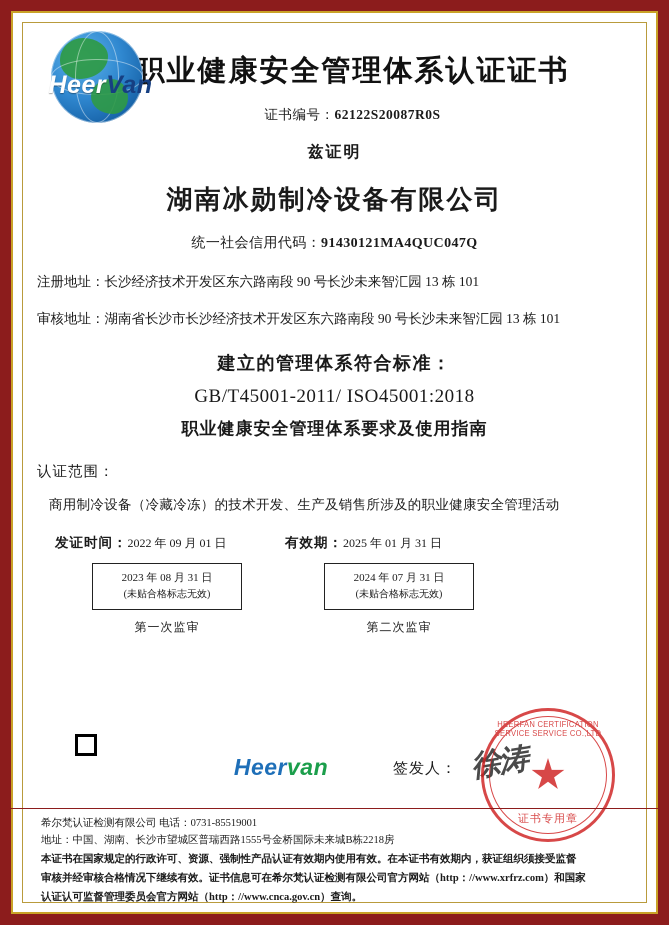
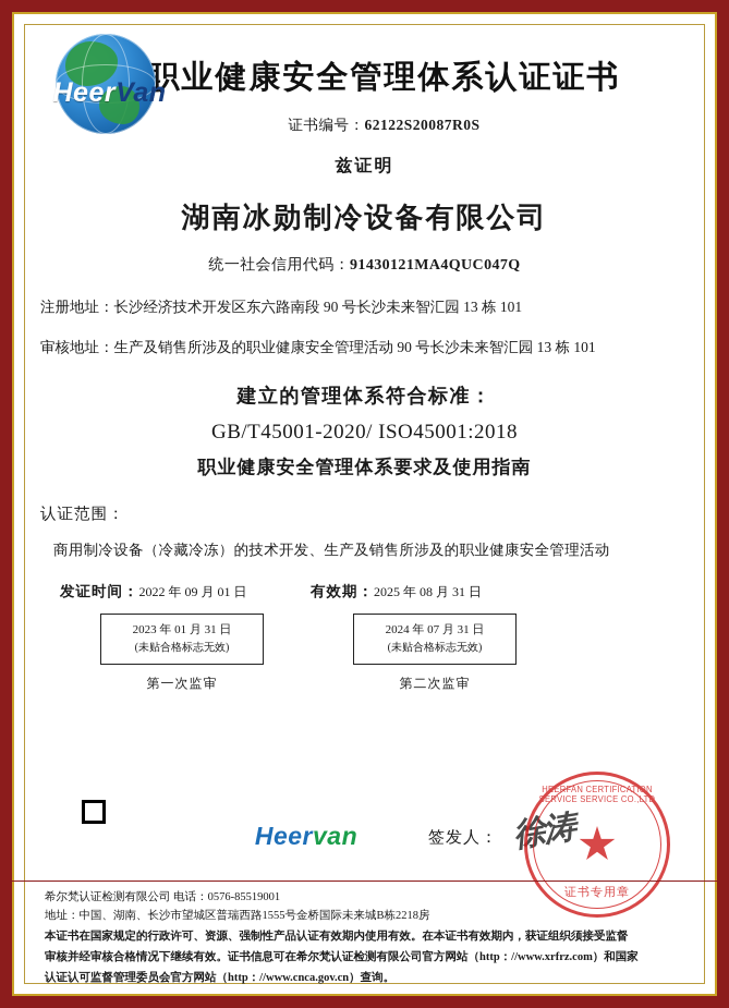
  HeerVan
  职业健康安全管理体系认证证书
  证书编号：62122S20087R0S
  兹证明
  湖南冰勋制冷设备有限公司
  统一社会信用代码：91430121MA4QUC047Q
  注册地址：长沙经济技术开发区东六路南段 90 号长沙未来智汇园 13 栋 101
- 审核地址：湖南省长沙市长沙经济技术开发区东六路南段 90 号长沙未来智汇园 13 栋 101
+ 审核地址：生产及销售所涉及的职业健康安全管理活动 90 号长沙未来智汇园 13 栋 101
  建立的管理体系符合标准：
- GB/T45001-2011/ ISO45001:2018
+ GB/T45001-2020/ ISO45001:2018
  职业健康安全管理体系要求及使用指南
  认证范围：
  商用制冷设备（冷藏冷冻）的技术开发、生产及销售所涉及的职业健康安全管理活动
  发证时间：2022 年 09 月 01 日
- 有效期：2025 年 01 月 31 日
+ 有效期：2025 年 08 月 31 日
- 2023 年 08 月 31 日
+ 2023 年 01 月 31 日
  (未贴合格标志无效)
  第一次监审
  2024 年 07 月 31 日
  (未贴合格标志无效)
  第二次监审
  Heervan
  签发人：
  HEERFAN CERTIFICATION SERVICE SERVICE CO.,LTD
  证书专用章
- 希尔梵认证检测有限公司 电话：0731-85519001
+ 希尔梵认证检测有限公司 电话：0576-85519001
  地址：中国、湖南、长沙市望城区普瑞西路1555号金桥国际未来城B栋2218房
  本证书在国家规定的行政许可、资源、强制性产品认证有效期内使用有效。在本证书有效期内，获证组织须接受监督
  审核并经审核合格情况下继续有效。证书信息可在希尔梵认证检测有限公司官方网站（http：//www.xrfrz.com）和国家
  认证认可监督管理委员会官方网站（http：//www.cnca.gov.cn）查询。
